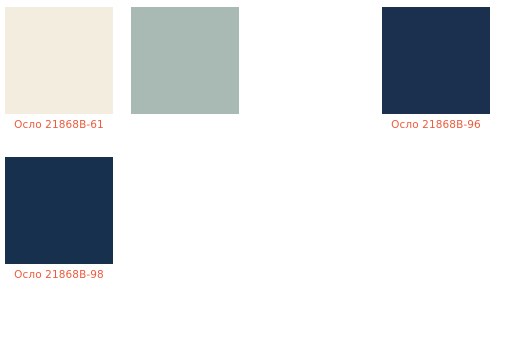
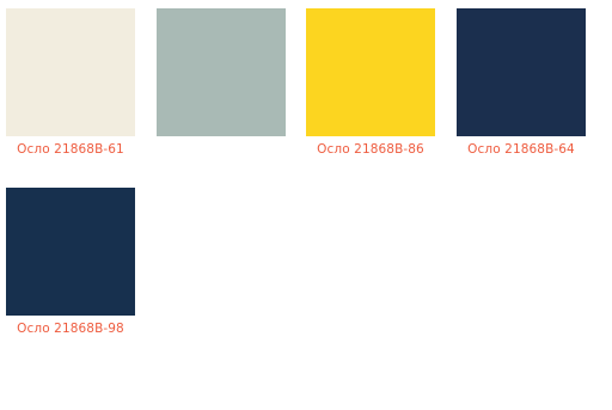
  Осло 21868В-61
+ Осло 21868В-86
- Осло 21868В-96
+ Осло 21868В-64
  Осло 21868В-98
